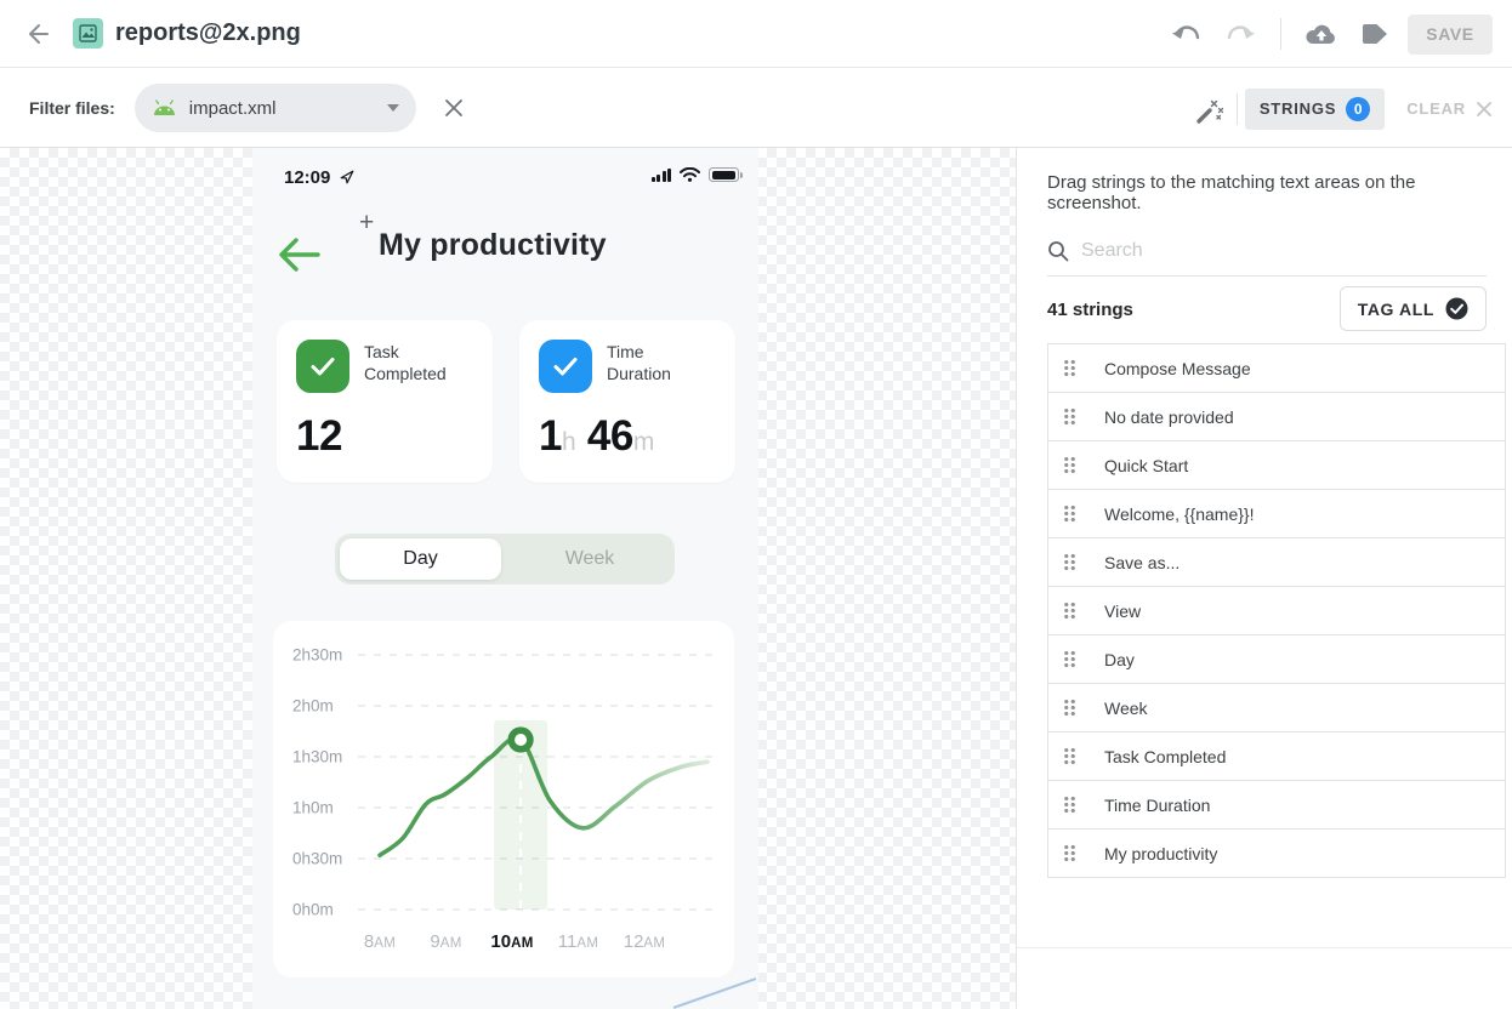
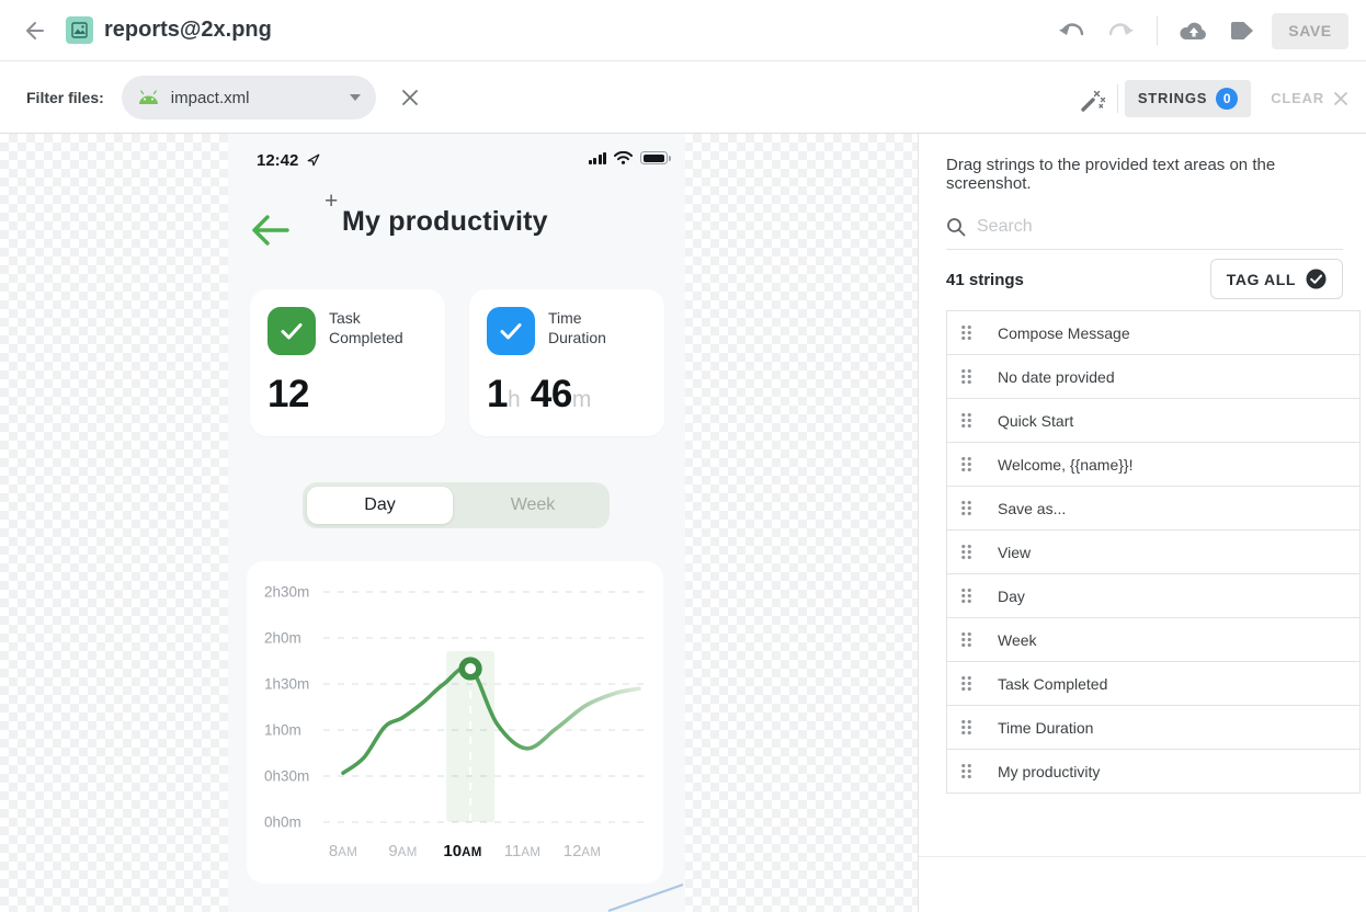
  reports@2x.png
  SAVE
  Filter files:
  impact.xml
  STRINGS
  0
  CLEAR
- 12:09
+ 12:42
  +
  My productivity
  Task Completed
  12
  Time Duration
  1h 46m
  Day
  Week
  2h30m
  2h0m
  1h30m
  1h0m
  0h30m
  0h0m
  8AM
  9AM
  10AM
  11AM
  12AM
- Drag strings to the matching text areas on the screenshot.
+ Drag strings to the provided text areas on the screenshot.
  Search
  41 strings
  TAG ALL
  Compose Message
  No date provided
  Quick Start
  Welcome, {{name}}!
  Save as...
  View
  Day
  Week
  Task Completed
  Time Duration
  My productivity
